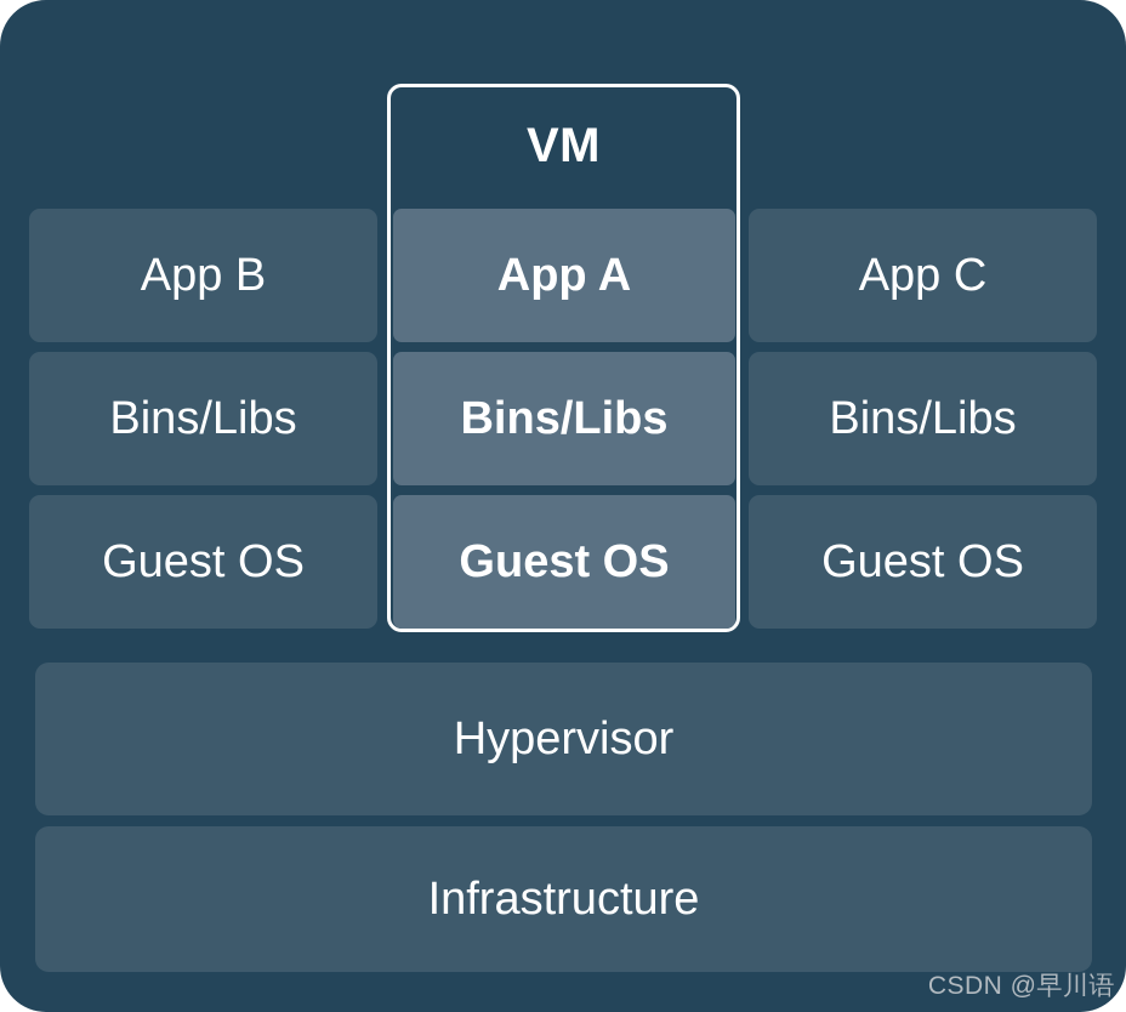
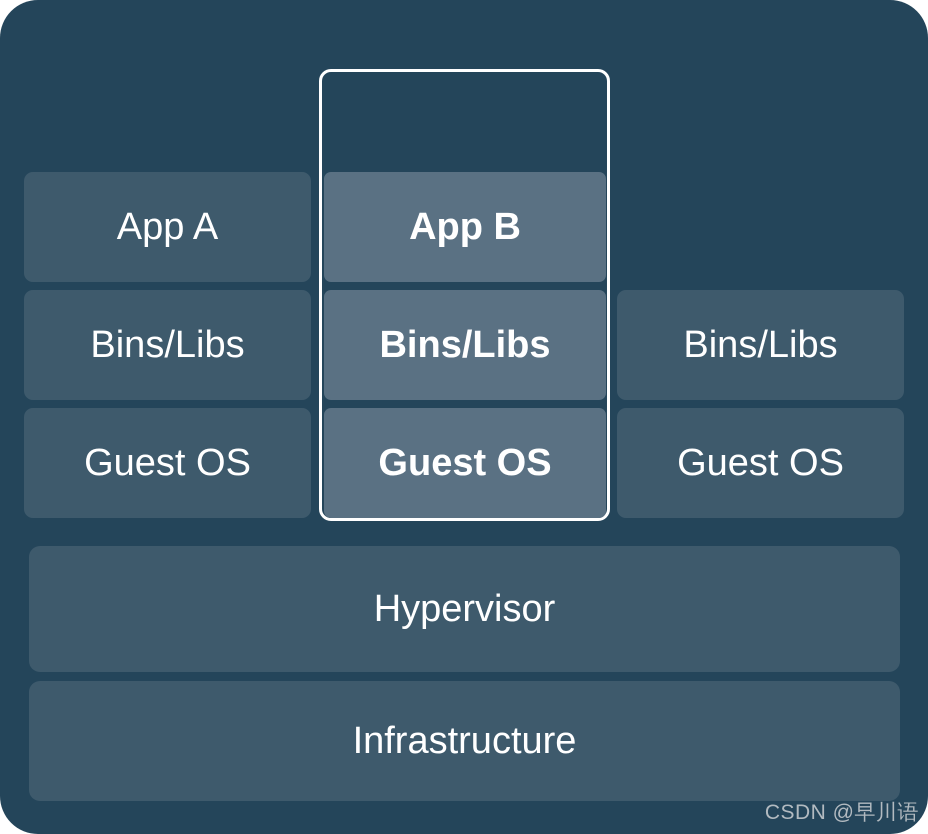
- VM
- App B
+ App A
  Bins/Libs
  Guest OS
- App A
+ App B
  Bins/Libs
  Guest OS
- App C
  Bins/Libs
  Guest OS
  Hypervisor
  Infrastructure
  CSDN @早川语
